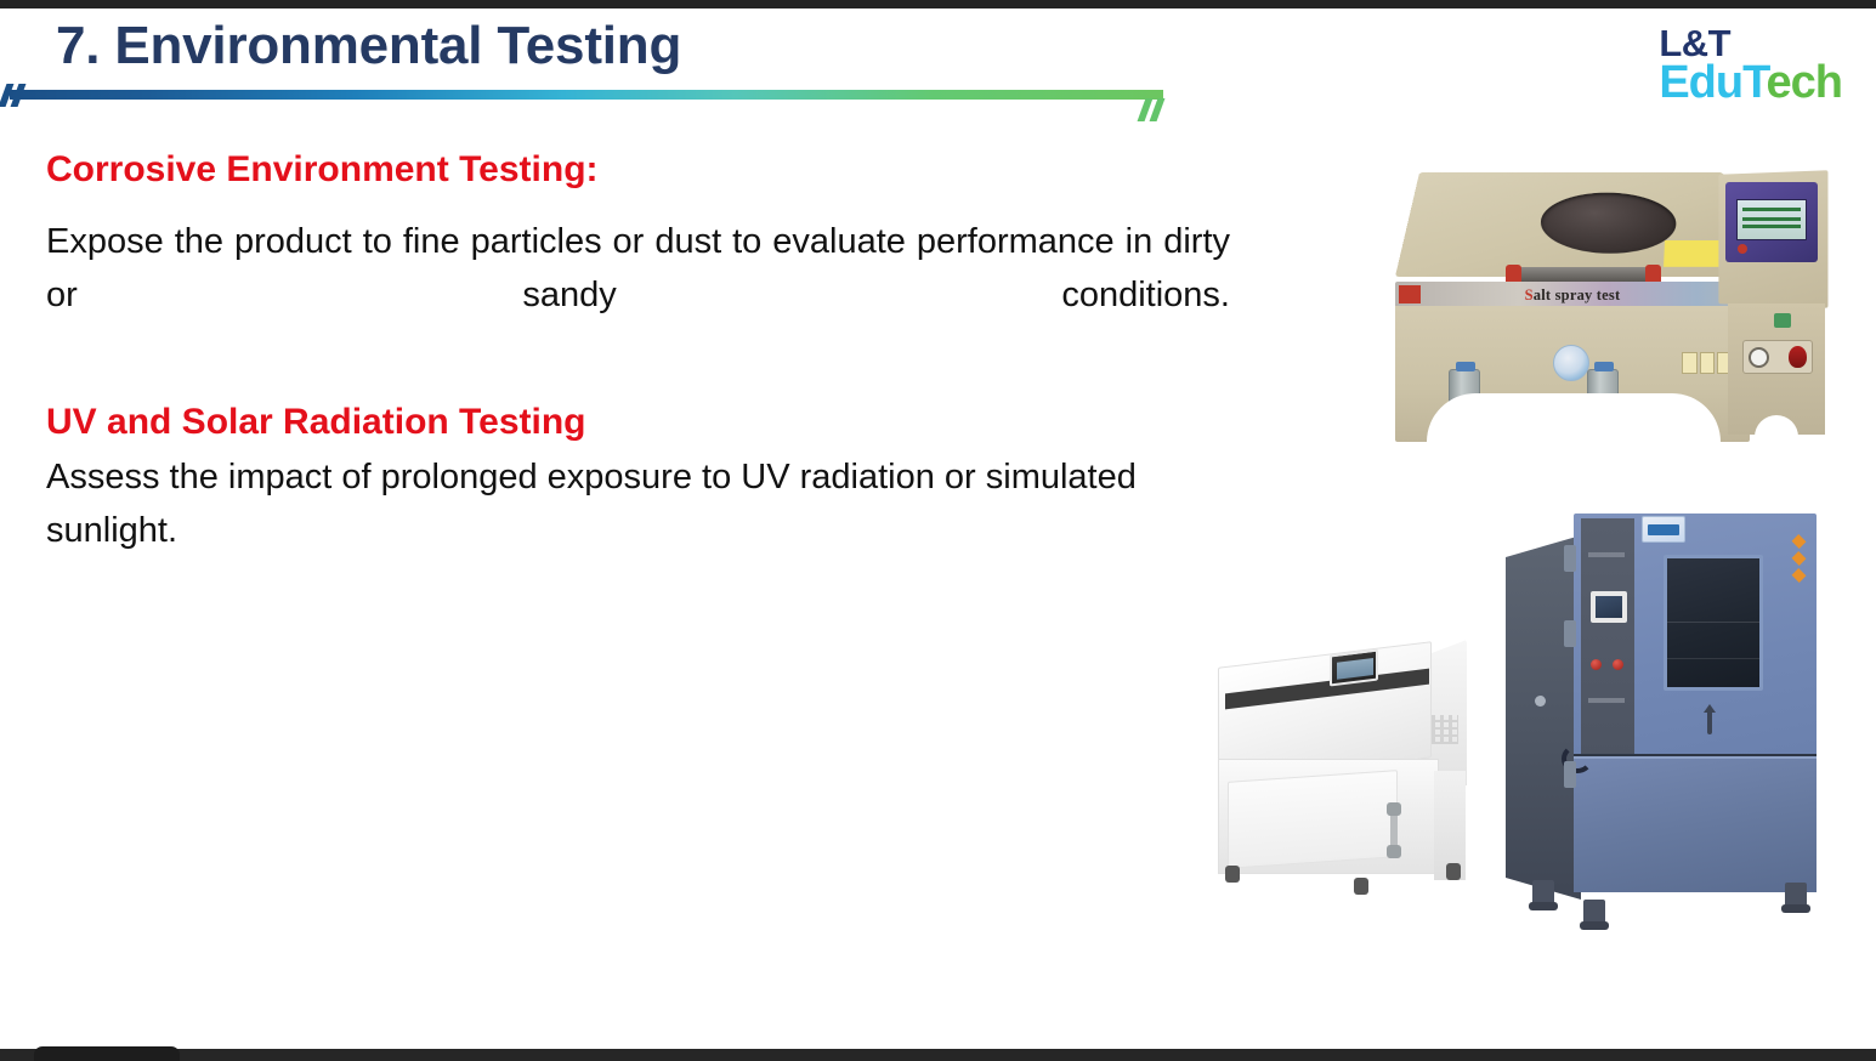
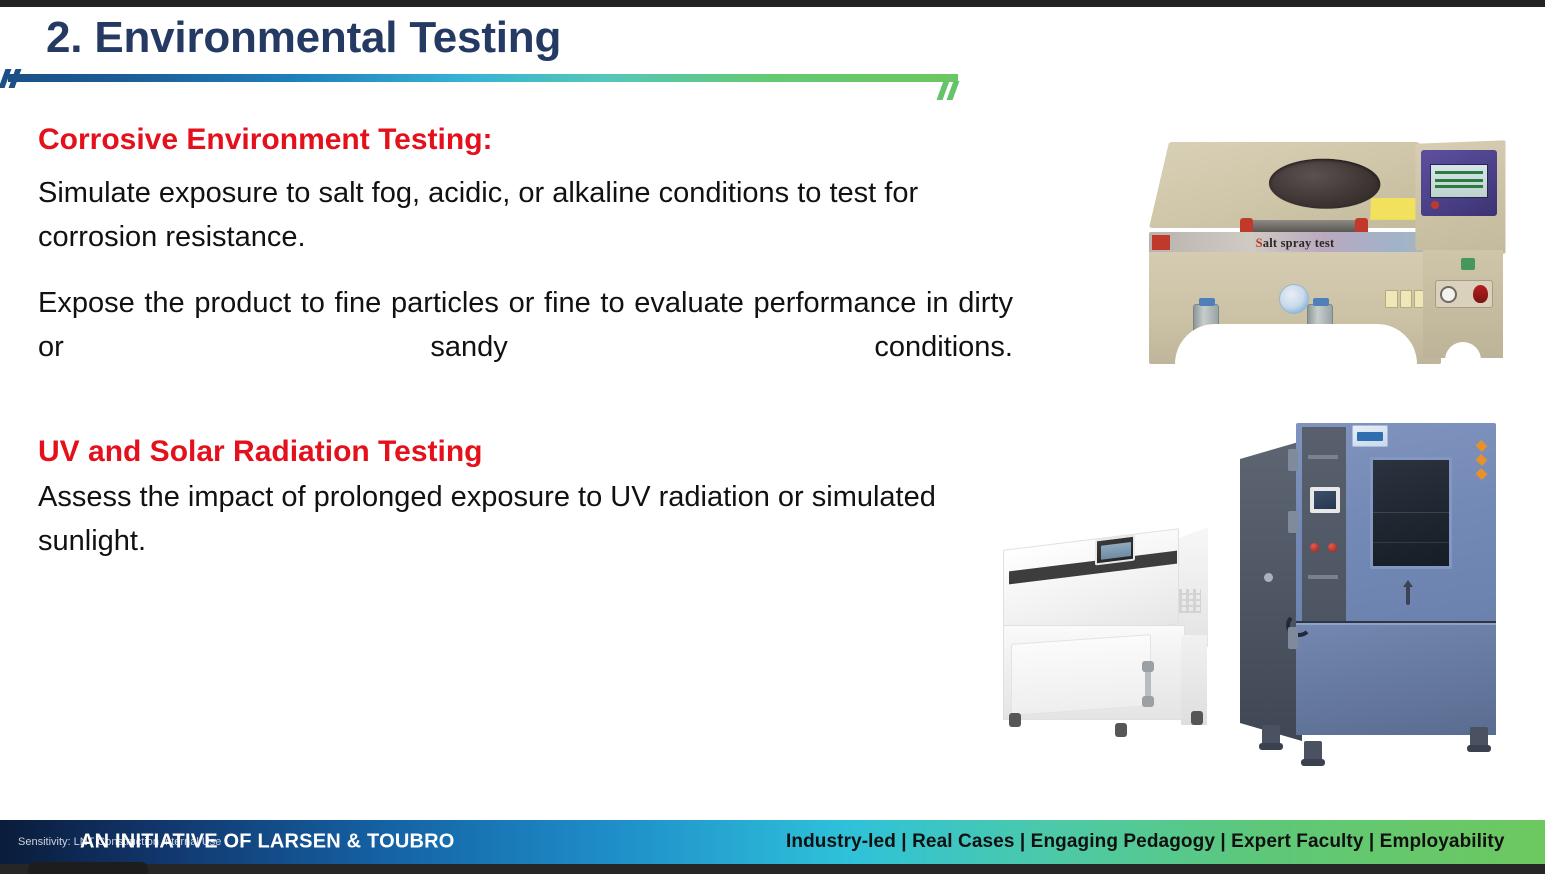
- 7. Environmental Testing
+ 2. Environmental Testing
- L&T
- EduTech
  Corrosive Environment Testing:
+ Simulate exposure to salt fog, acidic, or alkaline conditions to test for corrosion resistance.
- Expose the product to fine particles or dust to evaluate performance in dirty or sandy conditions.
+ Expose the product to fine particles or fine to evaluate performance in dirty or sandy conditions.
  UV and Solar Radiation Testing
  Assess the impact of prolonged exposure to UV radiation or simulated sunlight.
  Salt spray test
+ Sensitivity: LNT Construction Internal Use
+ AN INITIATIVE OF LARSEN & TOUBRO
+ Industry-led | Real Cases | Engaging Pedagogy | Expert Faculty | Employability
